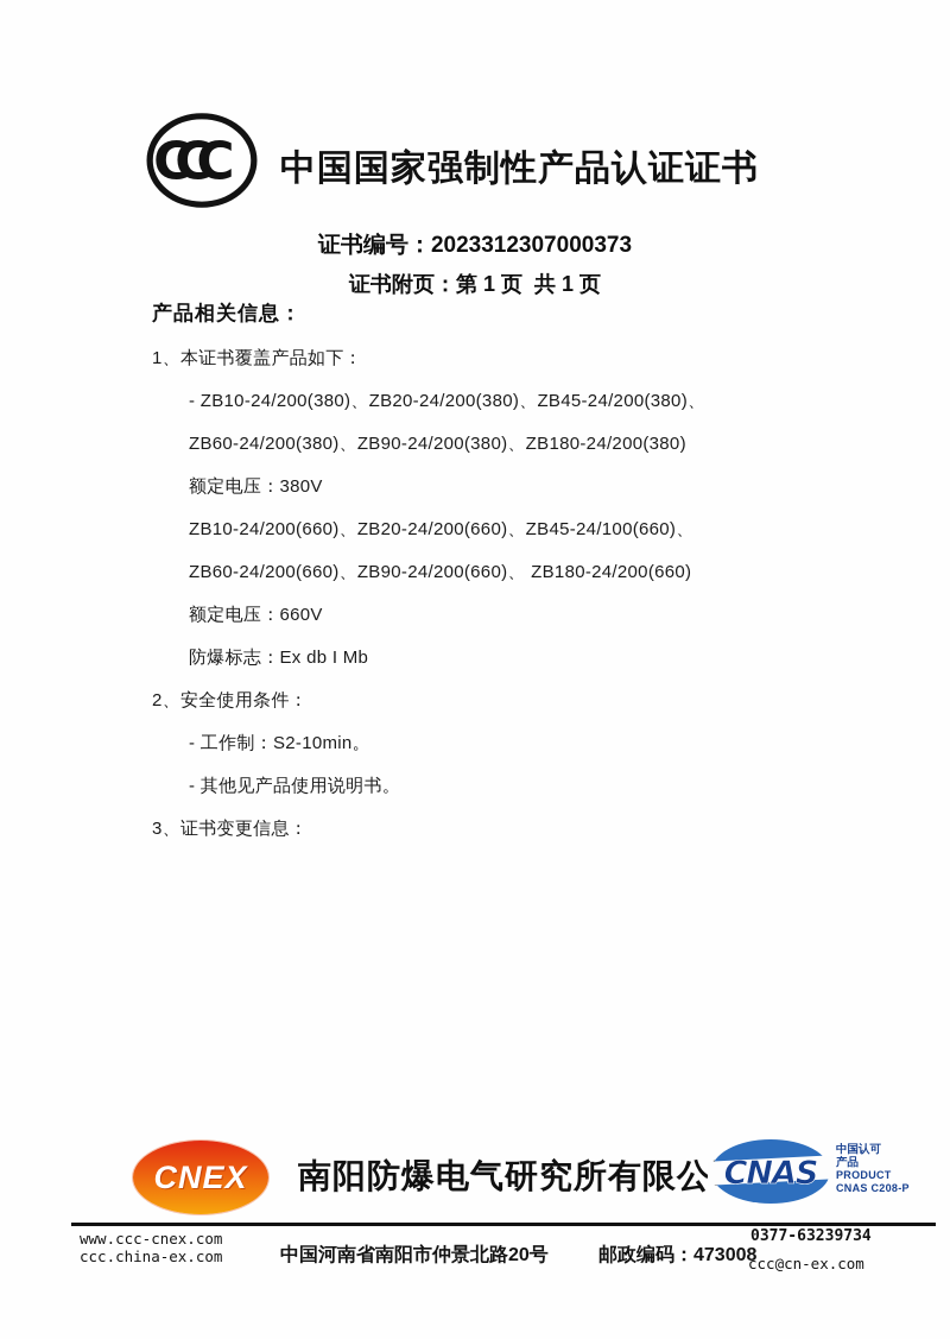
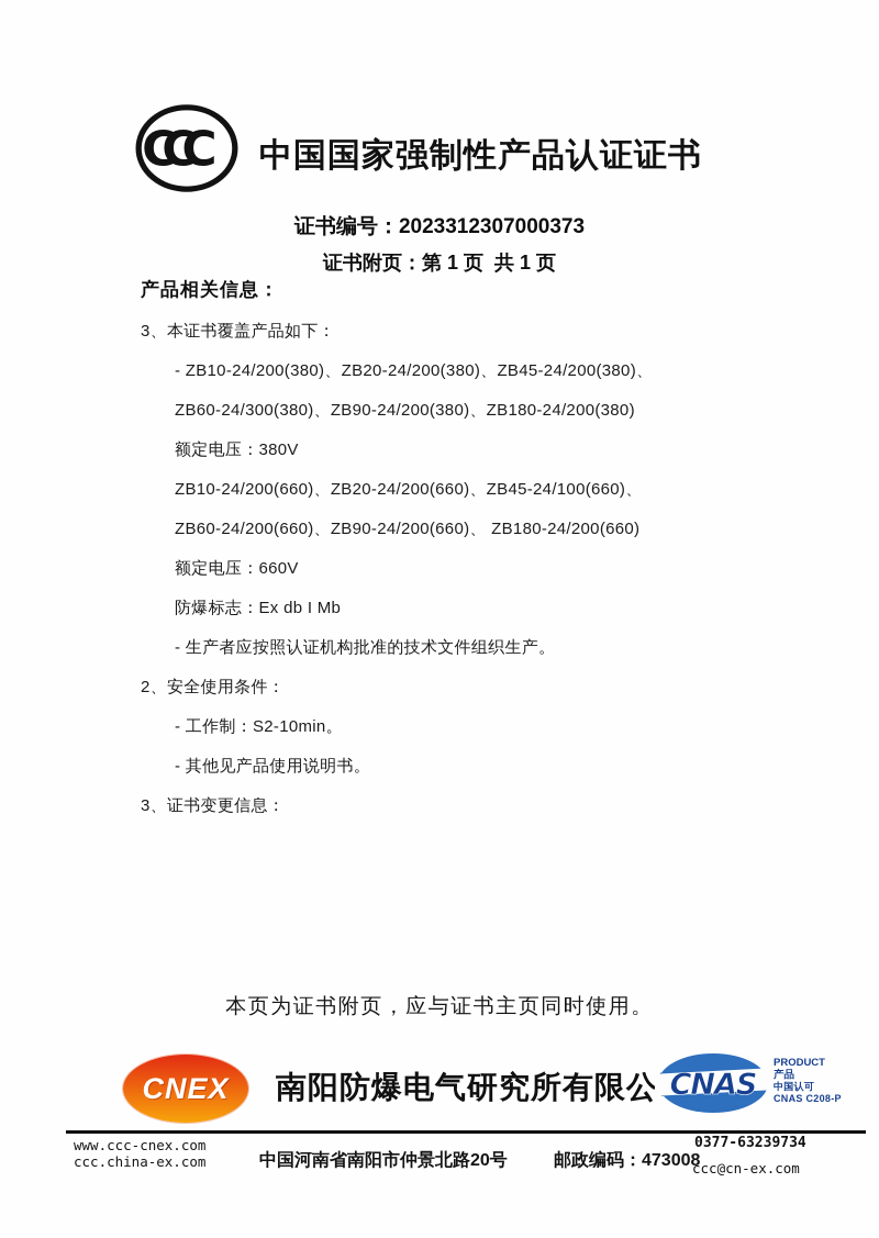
  C
  C
  C
  中国国家强制性产品认证证书
  证书编号：2023312307000373
  证书附页：第 1 页 共 1 页
  产品相关信息：
- 1、本证书覆盖产品如下：
+ 3、本证书覆盖产品如下：
  - ZB10-24/200(380)、ZB20-24/200(380)、ZB45-24/200(380)、
- ZB60-24/200(380)、ZB90-24/200(380)、ZB180-24/200(380)
+ ZB60-24/300(380)、ZB90-24/200(380)、ZB180-24/200(380)
  额定电压：380V
  ZB10-24/200(660)、ZB20-24/200(660)、ZB45-24/100(660)、
  ZB60-24/200(660)、ZB90-24/200(660)、 ZB180-24/200(660)
  额定电压：660V
  防爆标志：Ex db I Mb
+ - 生产者应按照认证机构批准的技术文件组织生产。
  2、安全使用条件：
  - 工作制：S2-10min。
  - 其他见产品使用说明书。
  3、证书变更信息：
+ 本页为证书附页，应与证书主页同时使用。
  CNEX
  南阳防爆电气研究所有限公
  CNAS
- 中国认可
+ PRODUCT
  产品
- PRODUCT
+ 中国认可
  CNAS C208-P
  www.ccc-cnex.com
  ccc.china-ex.com
  中国河南省南阳市仲景北路20号
  邮政编码：473008
  0377-63239734
  ccc@cn-ex.com
